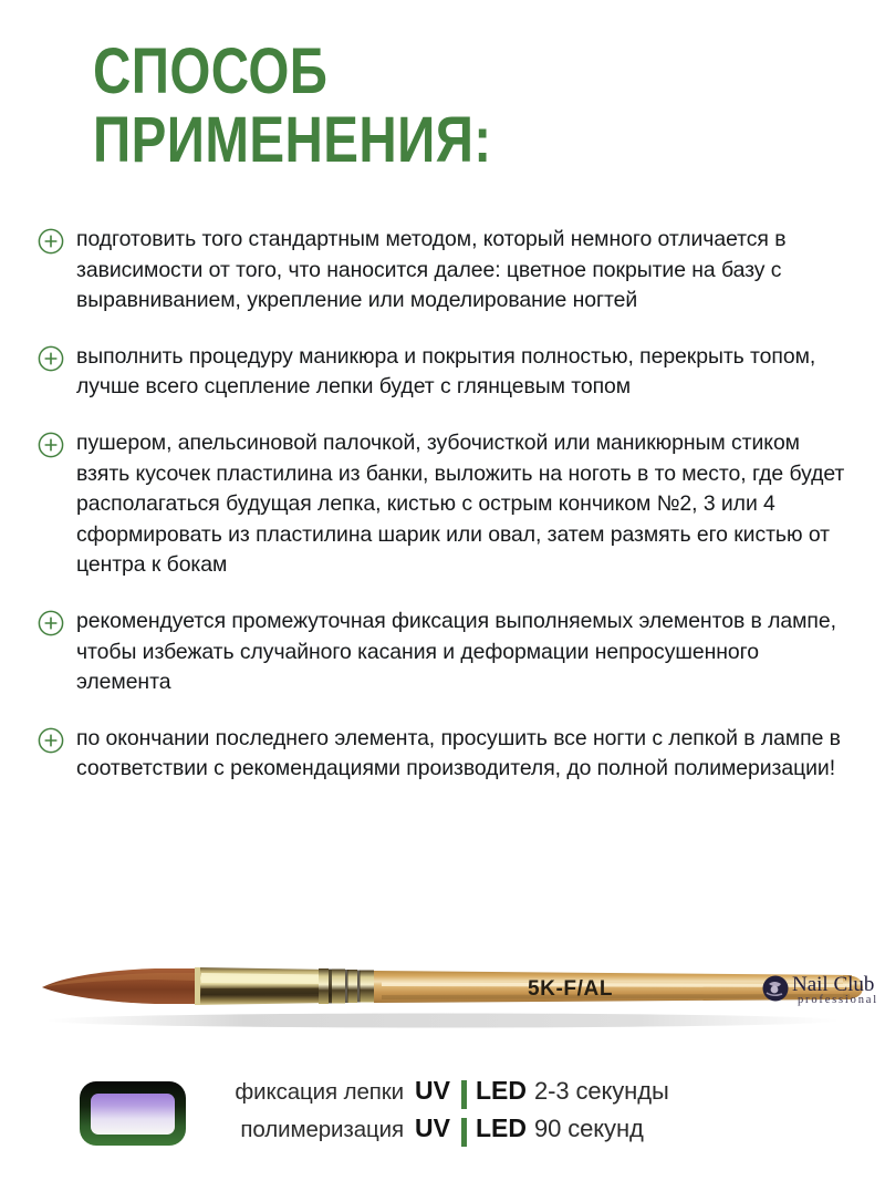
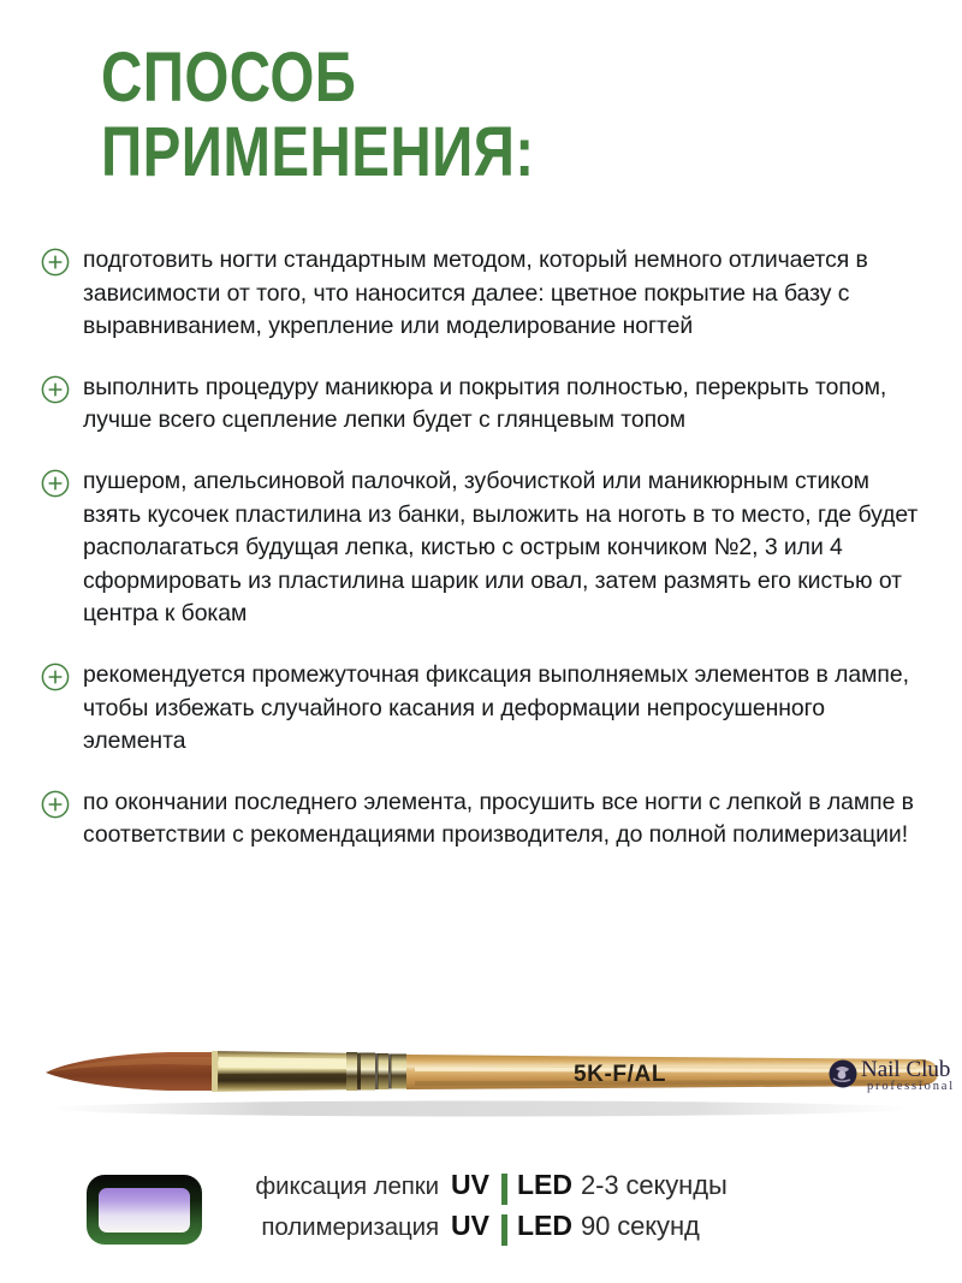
  СПОСОБ
  ПРИМЕНЕНИЯ:
- подготовить того стандартным методом, который немного отличается в зависимости от того, что наносится далее: цветное покрытие на базу с выравниванием, укрепление или моделирование ногтей
+ подготовить ногти стандартным методом, который немного отличается в зависимости от того, что наносится далее: цветное покрытие на базу с выравниванием, укрепление или моделирование ногтей
  выполнить процедуру маникюра и покрытия полностью, перекрыть топом, лучше всего сцепление лепки будет с глянцевым топом
  пушером, апельсиновой палочкой, зубочисткой или маникюрным стиком взять кусочек пластилина из банки, выложить на ноготь в то место, где будет располагаться будущая лепка, кистью с острым кончиком №2, 3 или 4 сформировать из пластилина шарик или овал, затем размять его кистью от центра к бокам
  рекомендуется промежуточная фиксация выполняемых элементов в лампе, чтобы избежать случайного касания и деформации непросушенного элемента
  по окончании последнего элемента, просушить все ногти с лепкой в лампе в соответствии с рекомендациями производителя, до полной полимеризации!
  5K-F/AL
  Nail Club
  professional
  фиксация лепки
  UV
  LED
  2-3 секунды
  полимеризация
  UV
  LED
  90 секунд
